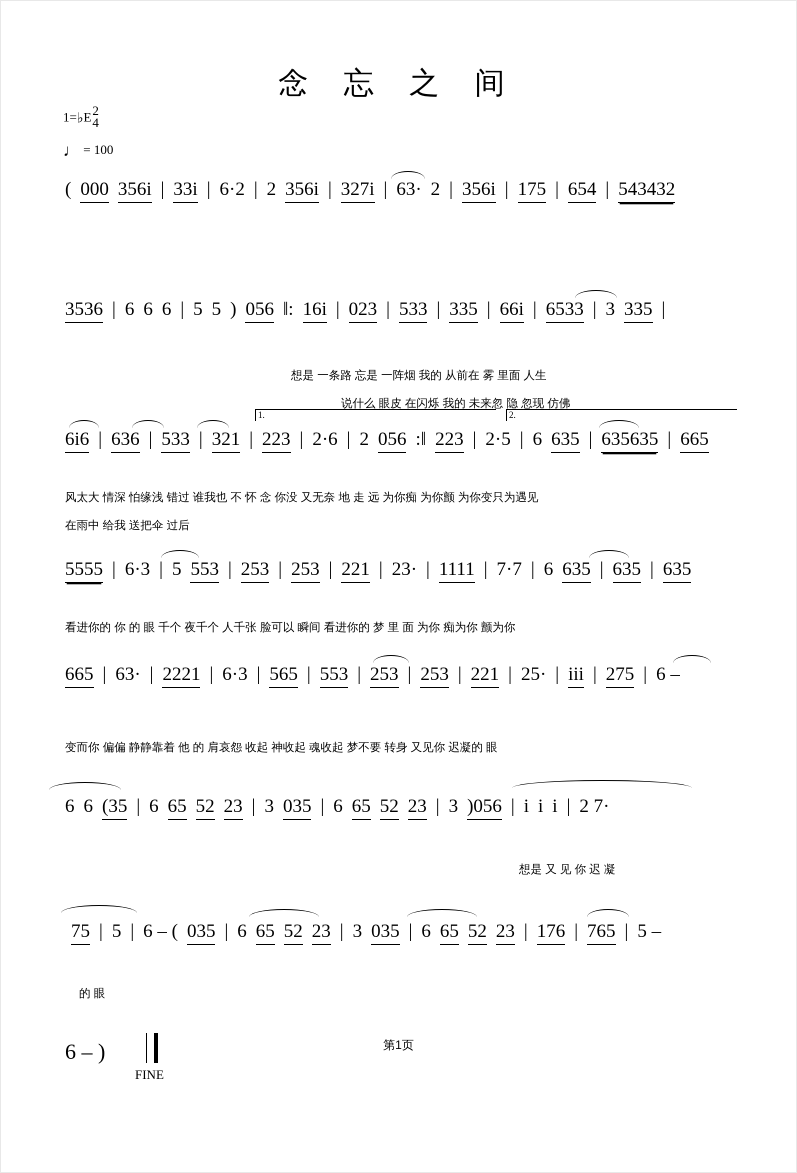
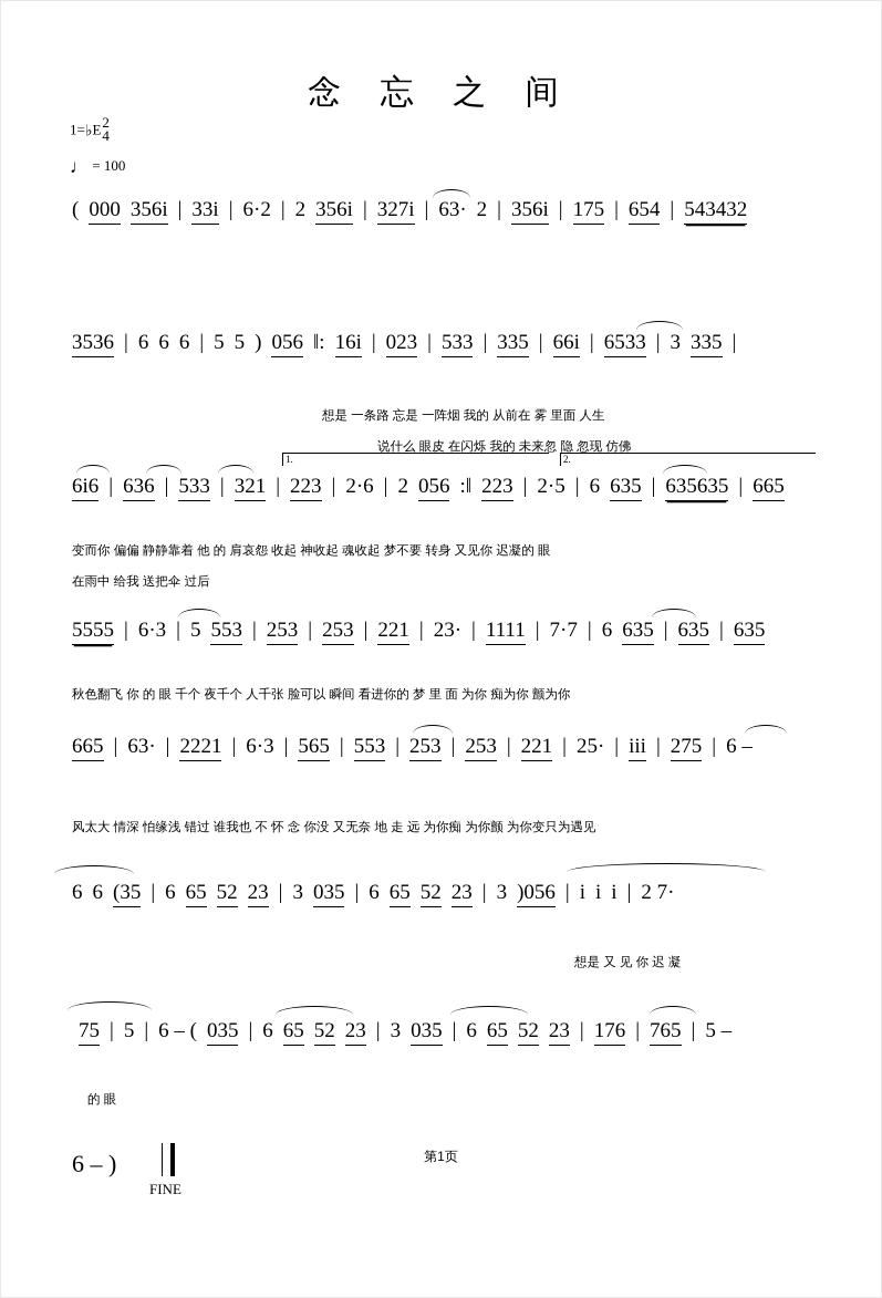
  念 忘 之 间
  1=♭E
  2
  4
  ♩ = 100
  ( 000 356i | 33i | 6·2 | 2 356i | 327i | 63· 2 | 356i | 175 | 654 | 543432
  3536 | 6 6 6 | 5 5 ) 056 ‖: 16i | 023 | 533 | 335 | 66i | 6533 | 3 335 |
  想是 一条路 忘是 一阵烟 我的 从前在 雾 里面 人生
  说什么 眼皮 在闪烁 我的 未来忽 隐 忽现 仿佛
  1.
  2.
  6i6 | 636 | 533 | 321 | 223 | 2·6 | 2 056 :‖ 223 | 2·5 | 6 635 | 635635 | 665
- 风太大 情深 怕缘浅 错过 谁我也 不 怀 念 你没 又无奈 地 走 远 为你痴 为你颤 为你变只为遇见
+ 变而你 偏偏 静静靠着 他 的 肩哀怨 收起 神收起 魂收起 梦不要 转身 又见你 迟凝的 眼
  在雨中 给我 送把伞 过后
  5555 | 6·3 | 5 553 | 253 | 253 | 221 | 23· | 1111 | 7·7 | 6 635 | 635 | 635
- 看进你的 你 的 眼 千个 夜千个 人千张 脸可以 瞬间 看进你的 梦 里 面 为你 痴为你 颤为你
+ 秋色翻飞 你 的 眼 千个 夜千个 人千张 脸可以 瞬间 看进你的 梦 里 面 为你 痴为你 颤为你
  665 | 63· | 2221 | 6·3 | 565 | 553 | 253 | 253 | 221 | 25· | iii | 275 | 6 –
- 变而你 偏偏 静静靠着 他 的 肩哀怨 收起 神收起 魂收起 梦不要 转身 又见你 迟凝的 眼
+ 风太大 情深 怕缘浅 错过 谁我也 不 怀 念 你没 又无奈 地 走 远 为你痴 为你颤 为你变只为遇见
  6 6 (35 | 6 65 52 23 | 3 035 | 6 65 52 23 | 3 )056 | i i i | 2 7·
  想是 又 见 你 迟 凝
  75 | 5 | 6 – ( 035 | 6 65 52 23 | 3 035 | 6 65 52 23 | 176 | 765 | 5 –
  的 眼
  6 – )
  FINE
  第1页
